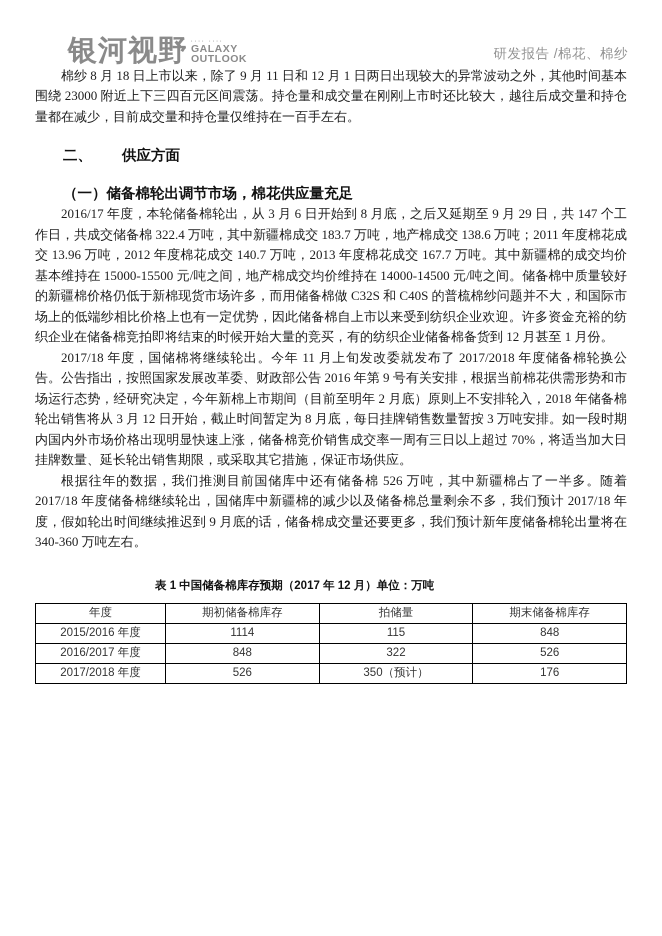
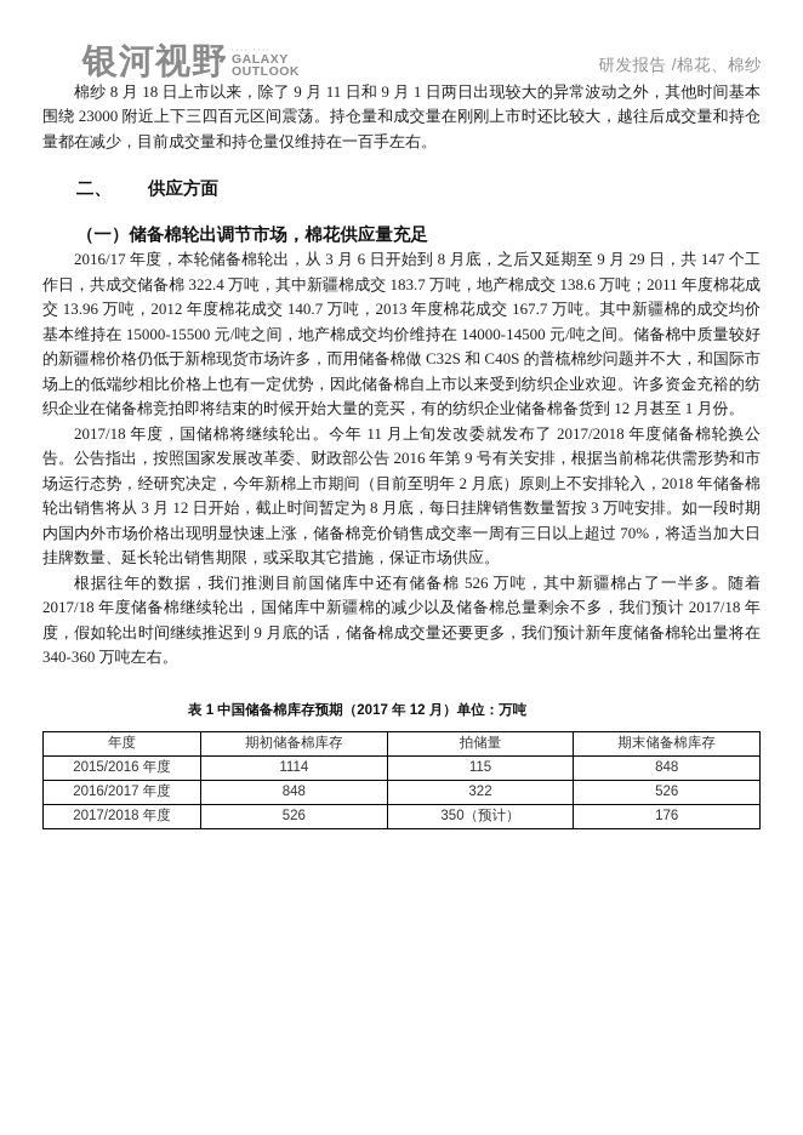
  银河视野
  GALAXY
  OUTLOOK
  研发报告 /棉花、棉纱
- 棉纱 8 月 18 日上市以来，除了 9 月 11 日和 12 月 1 日两日出现较大的异常波动之外，其他时间基本围绕 23000 附近上下三四百元区间震荡。持仓量和成交量在刚刚上市时还比较大，越往后成交量和持仓量都在减少，目前成交量和持仓量仅维持在一百手左右。
+ 棉纱 8 月 18 日上市以来，除了 9 月 11 日和 9 月 1 日两日出现较大的异常波动之外，其他时间基本围绕 23000 附近上下三四百元区间震荡。持仓量和成交量在刚刚上市时还比较大，越往后成交量和持仓量都在减少，目前成交量和持仓量仅维持在一百手左右。
  二、 供应方面
  （一）储备棉轮出调节市场，棉花供应量充足
  2016/17 年度，本轮储备棉轮出，从 3 月 6 日开始到 8 月底，之后又延期至 9 月 29 日，共 147 个工作日，共成交储备棉 322.4 万吨，其中新疆棉成交 183.7 万吨，地产棉成交 138.6 万吨；2011 年度棉花成交 13.96 万吨，2012 年度棉花成交 140.7 万吨，2013 年度棉花成交 167.7 万吨。其中新疆棉的成交均价基本维持在 15000-15500 元/吨之间，地产棉成交均价维持在 14000-14500 元/吨之间。储备棉中质量较好的新疆棉价格仍低于新棉现货市场许多，而用储备棉做 C32S 和 C40S 的普梳棉纱问题并不大，和国际市场上的低端纱相比价格上也有一定优势，因此储备棉自上市以来受到纺织企业欢迎。许多资金充裕的纺织企业在储备棉竞拍即将结束的时候开始大量的竞买，有的纺织企业储备棉备货到 12 月甚至 1 月份。
  2017/18 年度，国储棉将继续轮出。今年 11 月上旬发改委就发布了 2017/2018 年度储备棉轮换公告。公告指出，按照国家发展改革委、财政部公告 2016 年第 9 号有关安排，根据当前棉花供需形势和市场运行态势，经研究决定，今年新棉上市期间（目前至明年 2 月底）原则上不安排轮入，2018 年储备棉轮出销售将从 3 月 12 日开始，截止时间暂定为 8 月底，每日挂牌销售数量暂按 3 万吨安排。如一段时期内国内外市场价格出现明显快速上涨，储备棉竞价销售成交率一周有三日以上超过 70%，将适当加大日挂牌数量、延长轮出销售期限，或采取其它措施，保证市场供应。
  根据往年的数据，我们推测目前国储库中还有储备棉 526 万吨，其中新疆棉占了一半多。随着 2017/18 年度储备棉继续轮出，国储库中新疆棉的减少以及储备棉总量剩余不多，我们预计 2017/18 年度，假如轮出时间继续推迟到 9 月底的话，储备棉成交量还要更多，我们预计新年度储备棉轮出量将在 340-360 万吨左右。
  表 1 中国储备棉库存预期（2017 年 12 月）单位：万吨
  年度	期初储备棉库存	拍储量	期末储备棉库存
  2015/2016 年度	1114	115	848
  2016/2017 年度	848	322	526
  2017/2018 年度	526	350（预计）	176
